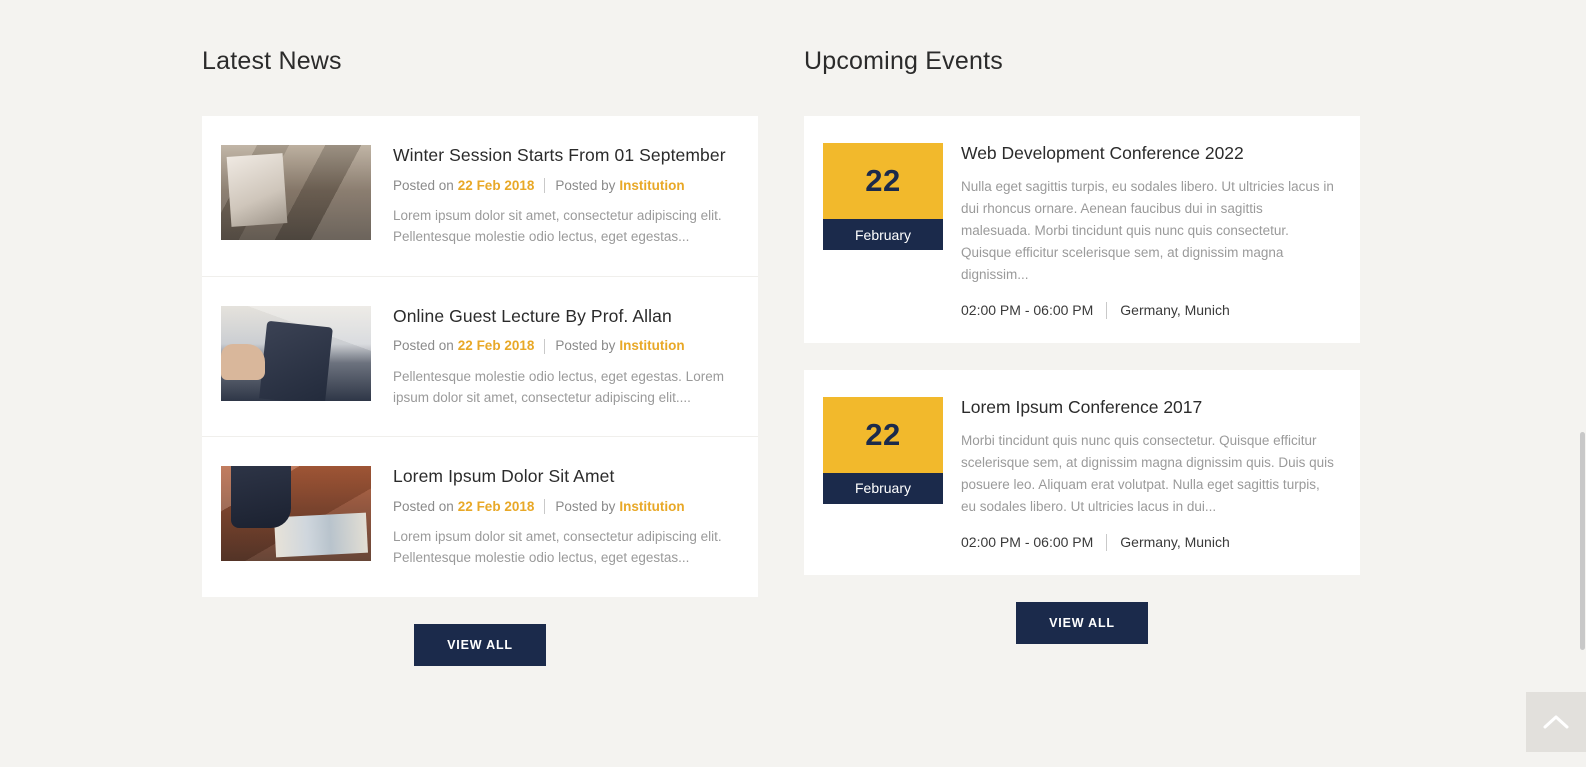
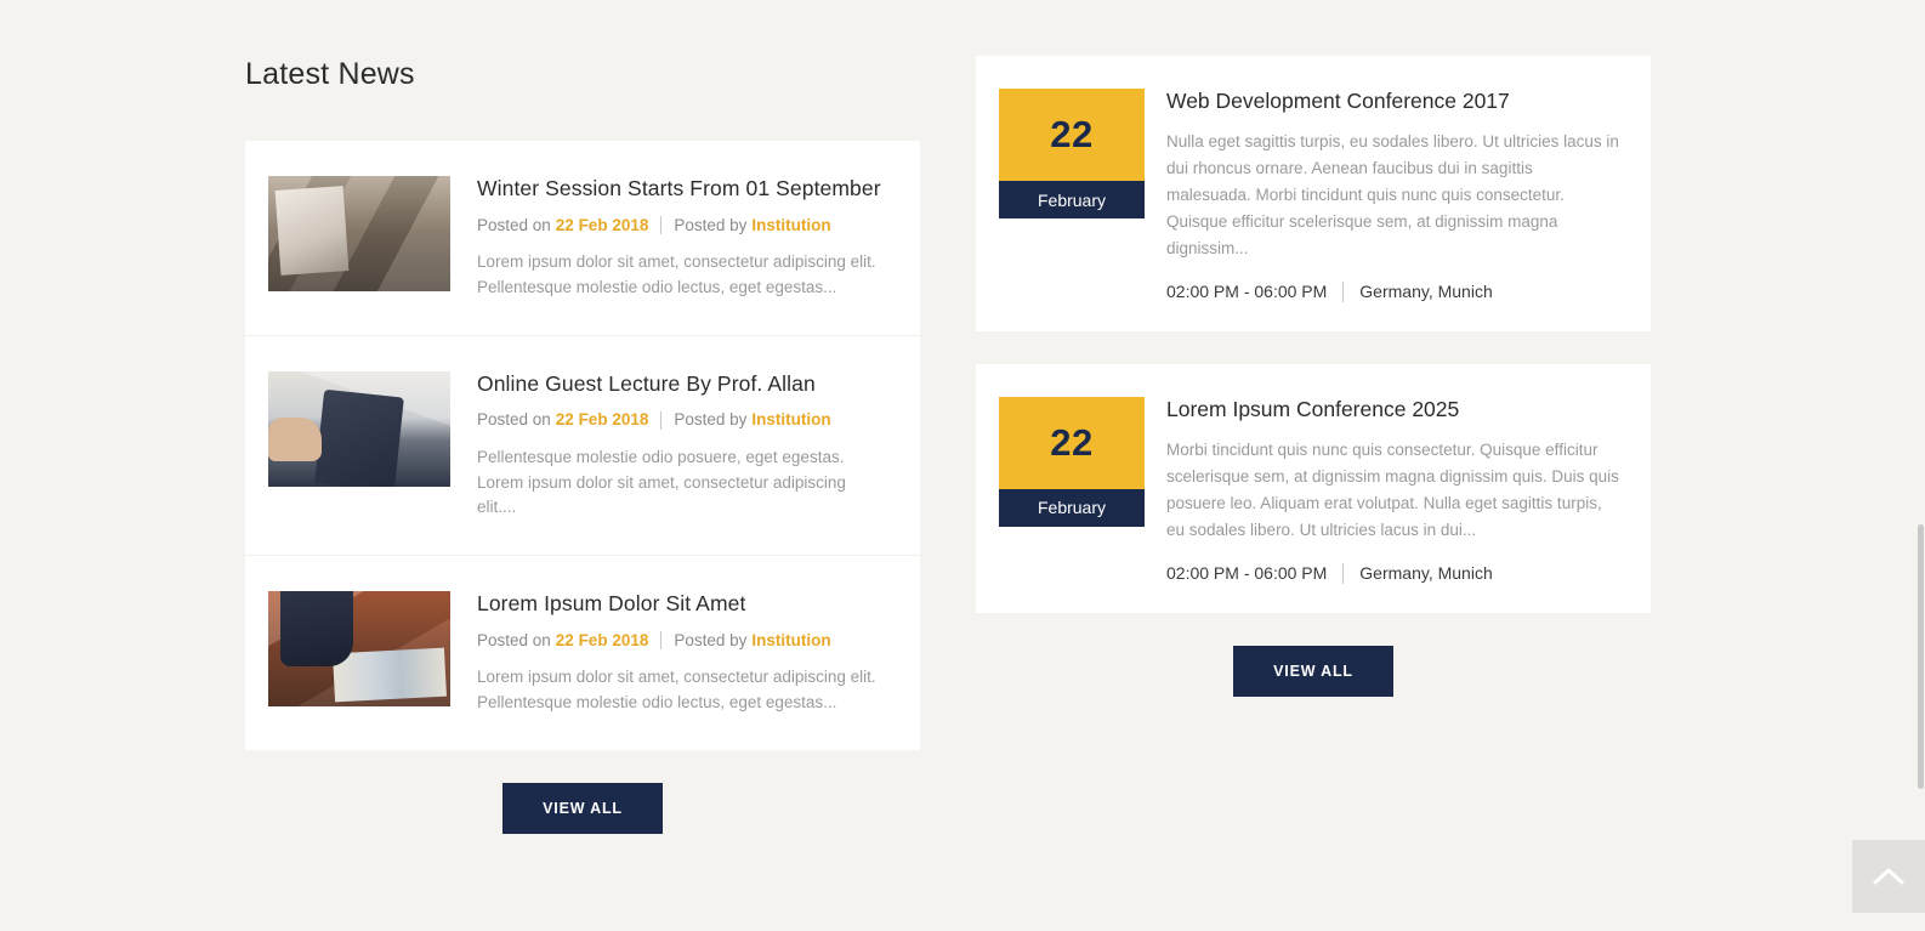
  Latest News
  Winter Session Starts From 01 September
  Posted on
  22 Feb 2018
  Posted by
  Institution
  Lorem ipsum dolor sit amet, consectetur adipiscing elit. Pellentesque molestie odio lectus, eget egestas...
  Online Guest Lecture By Prof. Allan
  Posted on
  22 Feb 2018
  Posted by
  Institution
- Pellentesque molestie odio lectus, eget egestas. Lorem ipsum dolor sit amet, consectetur adipiscing elit....
+ Pellentesque molestie odio posuere, eget egestas. Lorem ipsum dolor sit amet, consectetur adipiscing elit....
  Lorem Ipsum Dolor Sit Amet
  Posted on
  22 Feb 2018
  Posted by
  Institution
  Lorem ipsum dolor sit amet, consectetur adipiscing elit. Pellentesque molestie odio lectus, eget egestas...
  VIEW ALL
- Upcoming Events
  22
  February
- Web Development Conference 2022
+ Web Development Conference 2017
  Nulla eget sagittis turpis, eu sodales libero. Ut ultricies lacus in dui rhoncus ornare. Aenean faucibus dui in sagittis malesuada. Morbi tincidunt quis nunc quis consectetur. Quisque efficitur scelerisque sem, at dignissim magna dignissim...
  02:00 PM - 06:00 PM
  Germany, Munich
  22
  February
- Lorem Ipsum Conference 2017
+ Lorem Ipsum Conference 2025
  Morbi tincidunt quis nunc quis consectetur. Quisque efficitur scelerisque sem, at dignissim magna dignissim quis. Duis quis posuere leo. Aliquam erat volutpat. Nulla eget sagittis turpis, eu sodales libero. Ut ultricies lacus in dui...
  02:00 PM - 06:00 PM
  Germany, Munich
  VIEW ALL
